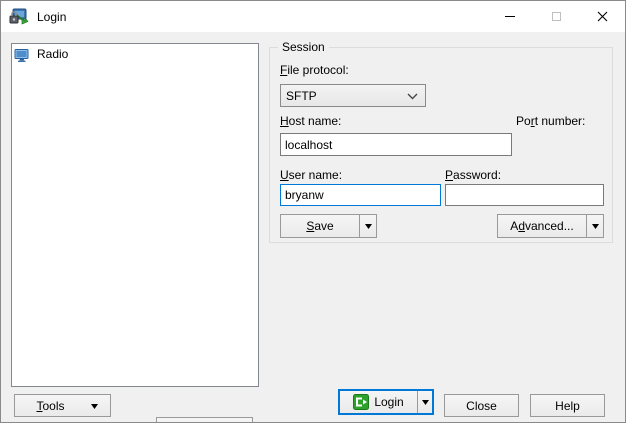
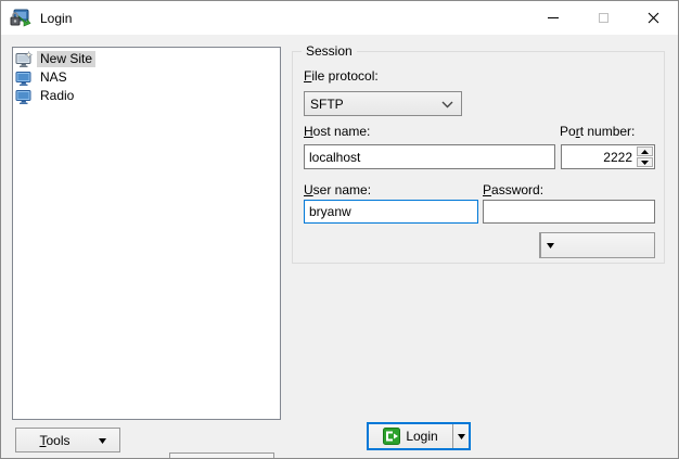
  Login
+ New Site
+ NAS
  Radio
  Session
  File protocol:
  SFTP
  Host name:
  localhost
  Port number:
+ 2222
  User name:
  bryanw
  Password:
- Save
- Advanced...
  Tools
  Login
- Close
- Help
